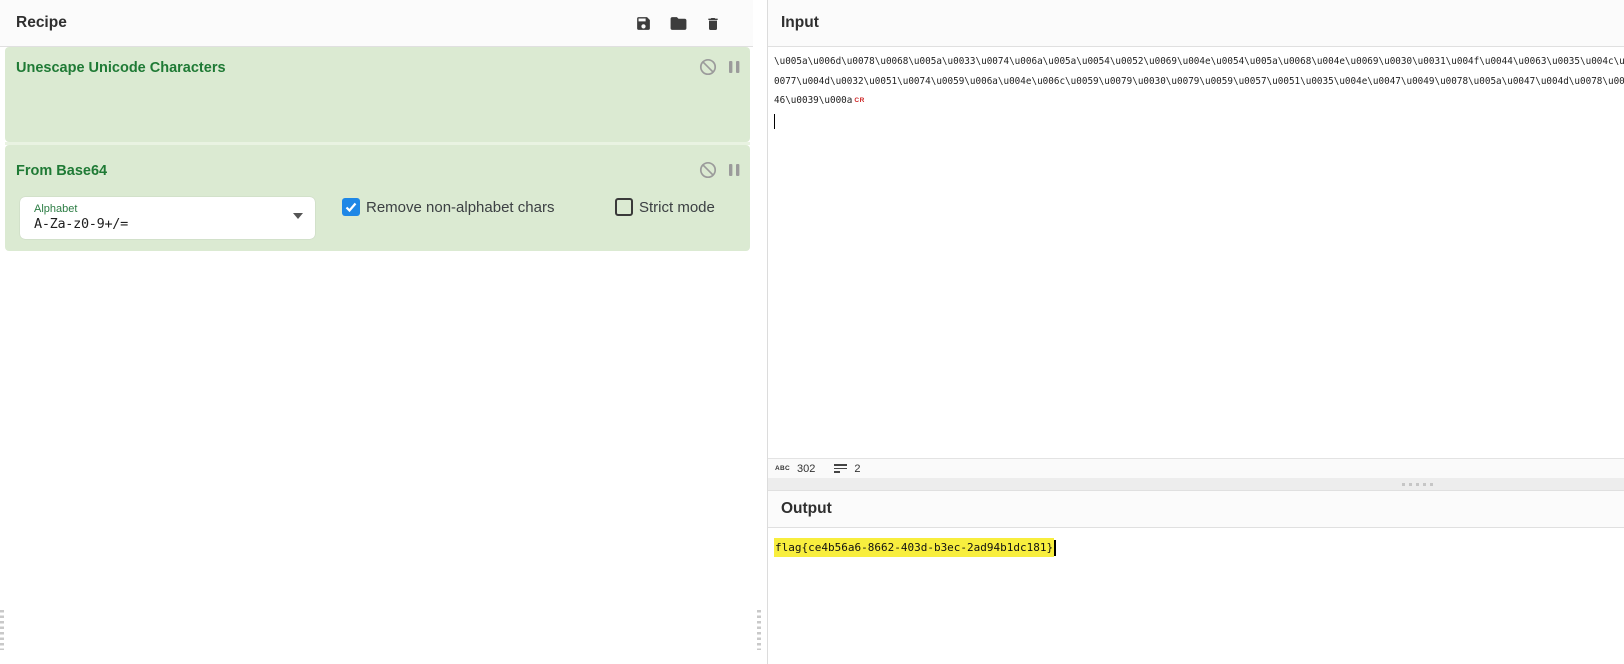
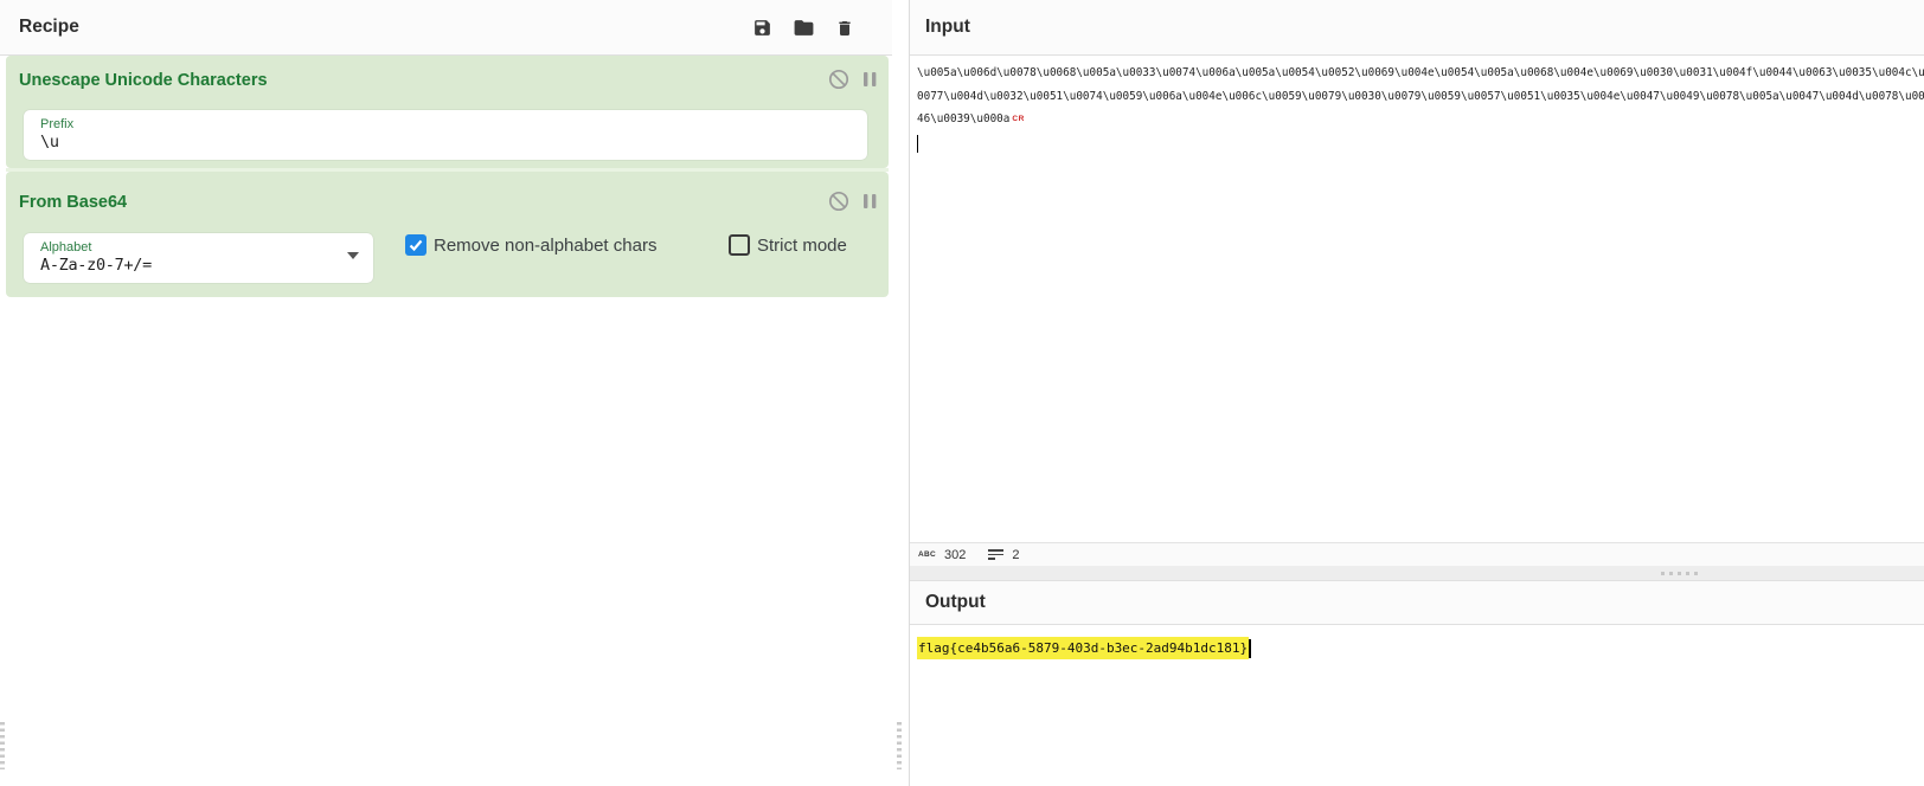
  Recipe
  Unescape Unicode Characters
+ Prefix
+ \u
  From Base64
  Alphabet
- A-Za-z0-9+/=
+ A-Za-z0-7+/=
  Remove non-alphabet chars
  Strict mode
  Input
  \u005a\u006d\u0078\u0068\u005a\u0033\u0074\u006a\u005a\u0054\u0052\u0069\u004e\u0054\u005a\u0068\u004e\u0069\u0030\u0031\u004f\u0044\u0063\u0035\u004c\u0077\u004d\u0032\u0051\u0074\u0059\u006a\u004e\u006c\u0059\u0079\u0030\u0079\u0059\u0057\u0051\u0035\u004e\u0047\u0049\u0078\u005a\u0047\u004d\u0078\u0046\u0039\u000a
  302
  2
  Output
- flag{ce4b56a6-8662-403d-b3ec-2ad94b1dc181}
+ flag{ce4b56a6-5879-403d-b3ec-2ad94b1dc181}
